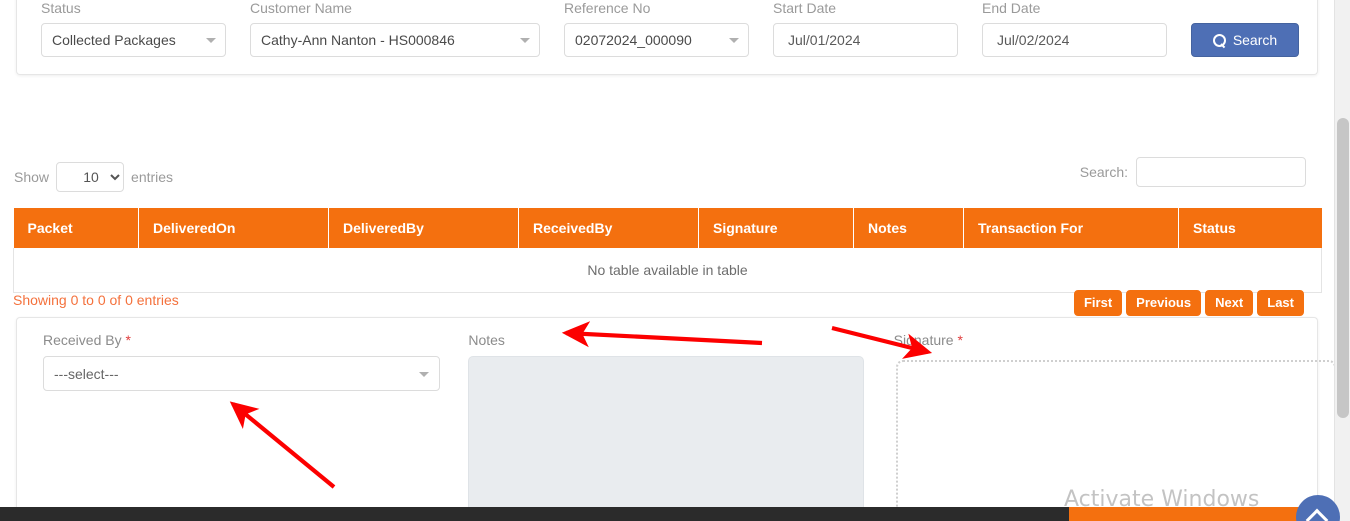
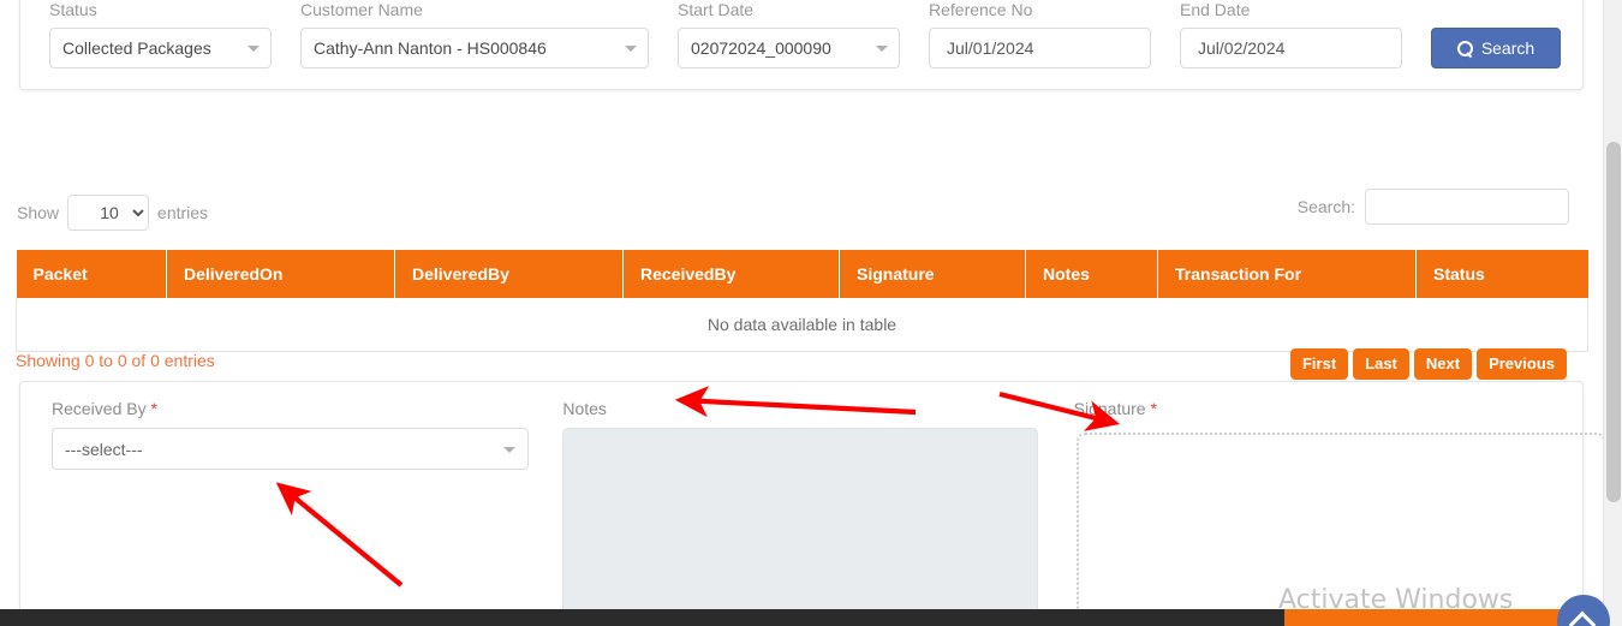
  Status
  Collected Packages
  Customer Name
  Cathy-Ann Nanton - HS000846
- Reference No
+ Start Date
  02072024_000090
- Start Date
+ Reference No
  Jul/01/2024
  End Date
  Jul/02/2024
  Search
  Show
  10
  entries
  Search:
  Packet	DeliveredOn	DeliveredBy	ReceivedBy	Signature	Notes	Transaction For	Status
- No table available in table
+ No data available in table
  Showing 0 to 0 of 0 entries
  First
- Previous
+ Last
  Next
- Last
+ Previous
  Received By *
  ---select---
  Notes
  Signature *
  Activate Windows
